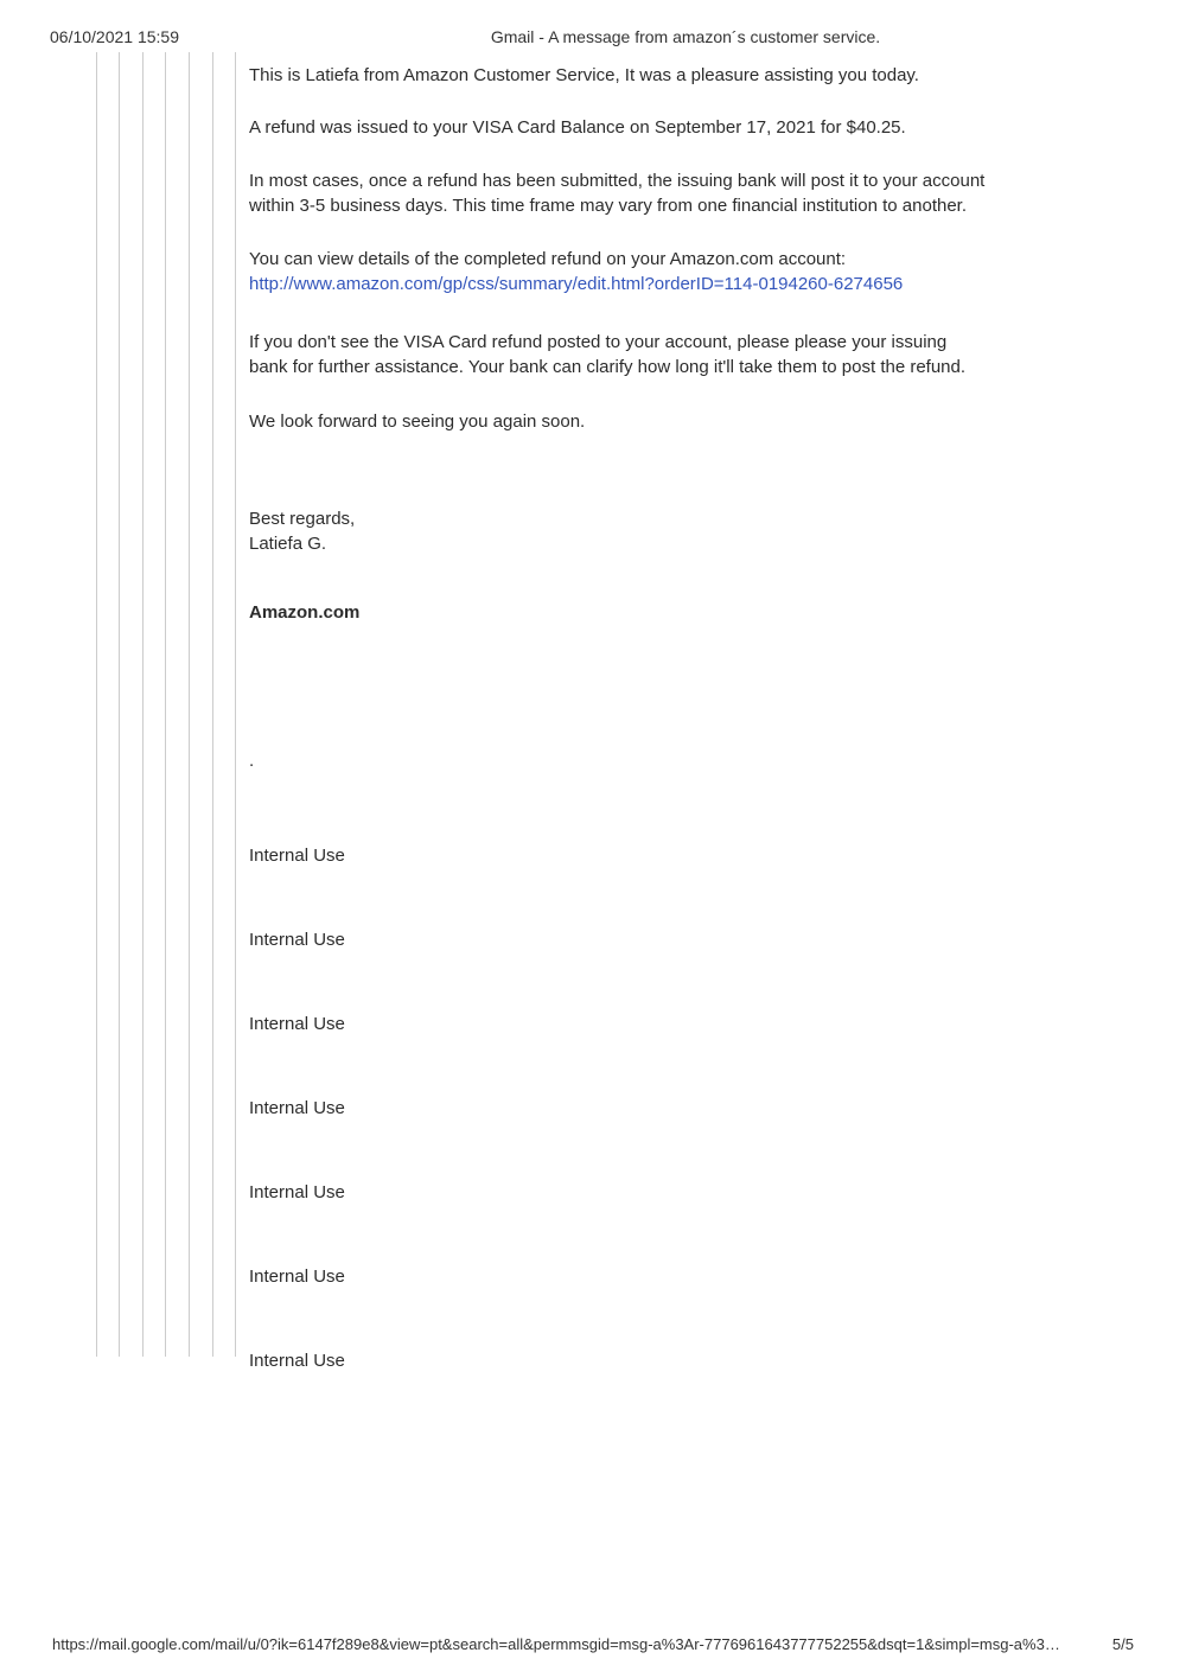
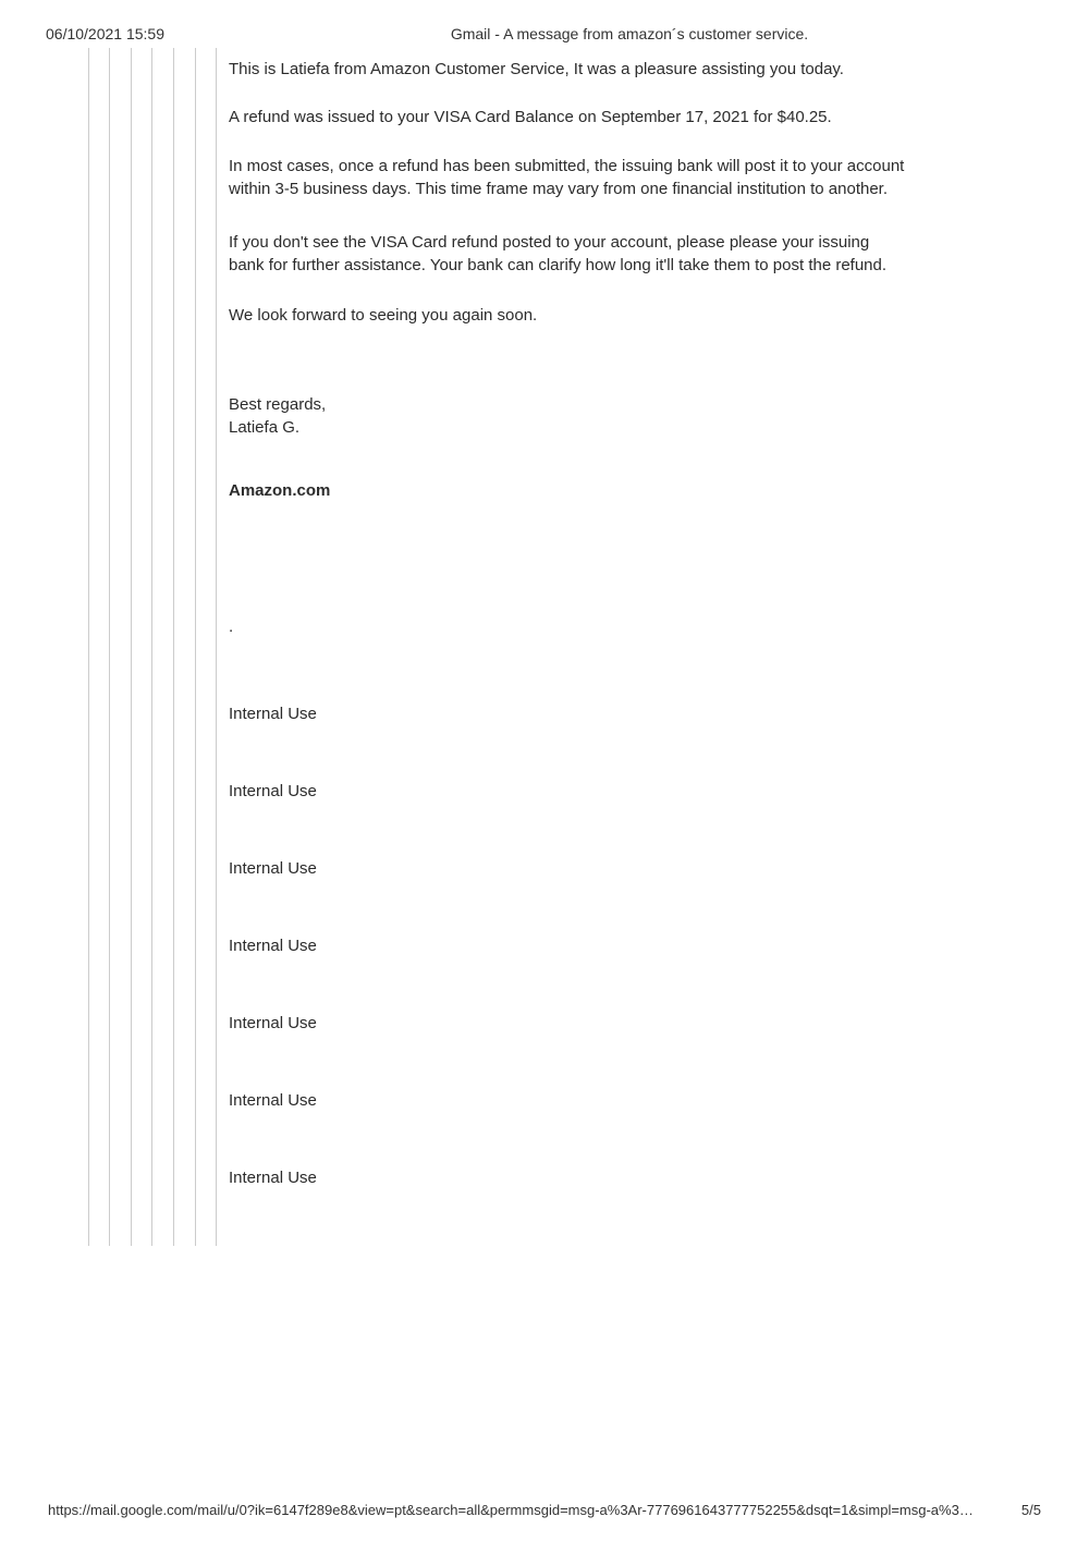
  06/10/2021 15:59
  Gmail - A message from amazon´s customer service.
  This is Latiefa from Amazon Customer Service, It was a pleasure assisting you today.
  A refund was issued to your VISA Card Balance on September 17, 2021 for $40.25.
  In most cases, once a refund has been submitted, the issuing bank will post it to your account
  within 3-5 business days. This time frame may vary from one financial institution to another.
- You can view details of the completed refund on your Amazon.com account:
- http://www.amazon.com/gp/css/summary/edit.html?orderID=114-0194260-6274656
  If you don't see the VISA Card refund posted to your account, please please your issuing
  bank for further assistance. Your bank can clarify how long it'll take them to post the refund.
  We look forward to seeing you again soon.
  Best regards,
  Latiefa G.
  Amazon.com
  .
  Internal Use
  Internal Use
  Internal Use
  Internal Use
  Internal Use
  Internal Use
  Internal Use
  https://mail.google.com/mail/u/0?ik=6147f289e8&view=pt&search=all&permmsgid=msg-a%3Ar-7776961643777752255&dsqt=1&simpl=msg-a%3…
  5/5
